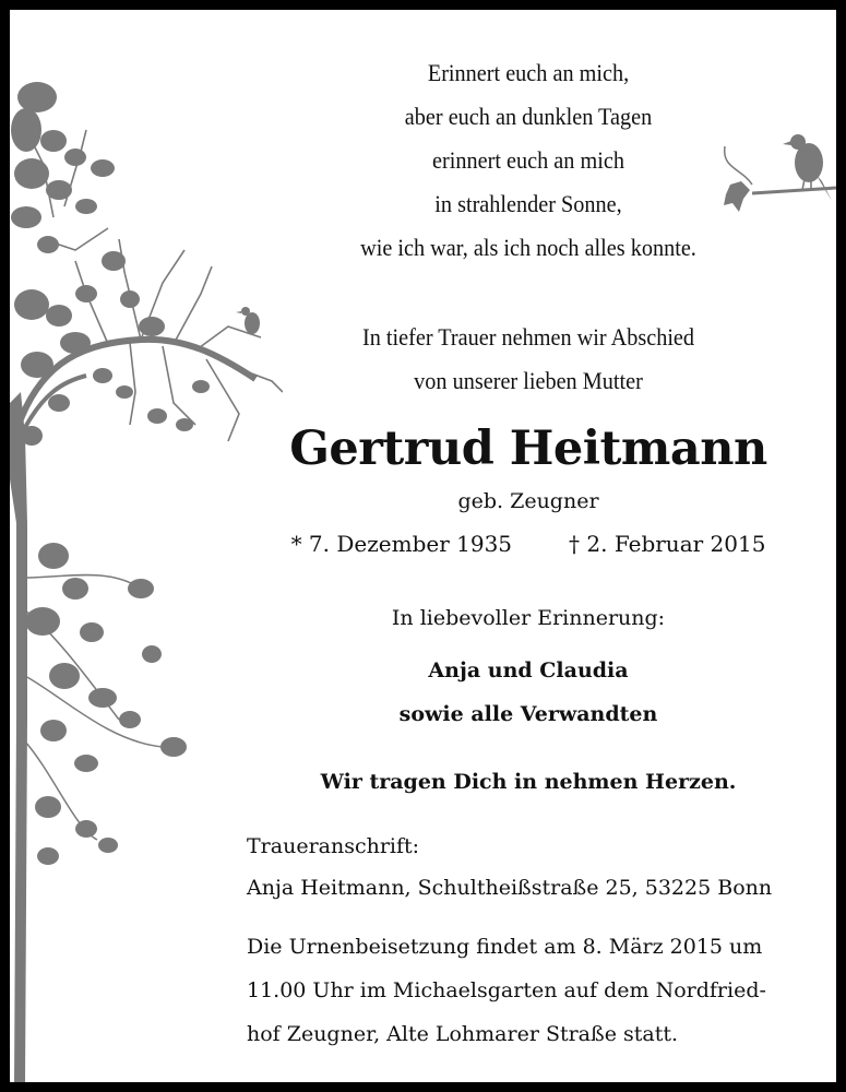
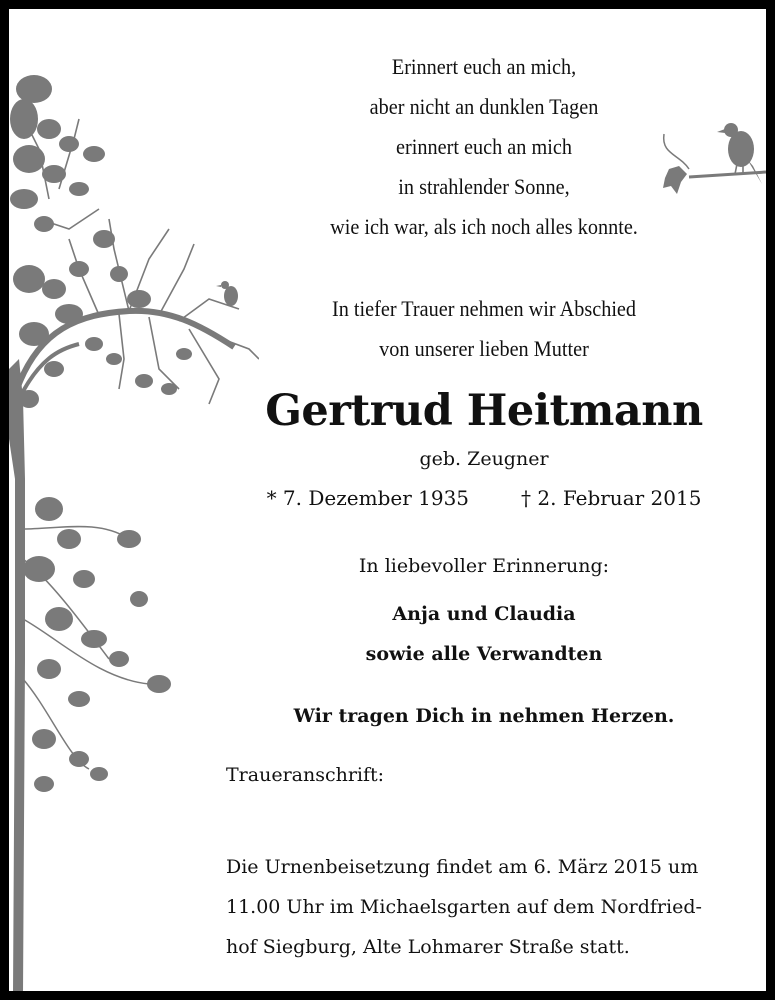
  Erinnert euch an mich,
- aber euch an dunklen Tagen
+ aber nicht an dunklen Tagen
  erinnert euch an mich
  in strahlender Sonne,
  wie ich war, als ich noch alles konnte.
  In tiefer Trauer nehmen wir Abschied
  von unserer lieben Mutter
  Gertrud Heitmann
  geb. Zeugner
  * 7. Dezember 1935 † 2. Februar 2015
  In liebevoller Erinnerung:
  Anja und Claudia
  sowie alle Verwandten
  Wir tragen Dich in nehmen Herzen.
  Traueranschrift:
- Anja Heitmann, Schultheißstraße 25, 53225 Bonn
- Die Urnenbeisetzung findet am 8. März 2015 um
+ Die Urnenbeisetzung findet am 6. März 2015 um
  11.00 Uhr im Michaelsgarten auf dem Nordfried-
- hof Zeugner, Alte Lohmarer Straße statt.
+ hof Siegburg, Alte Lohmarer Straße statt.
